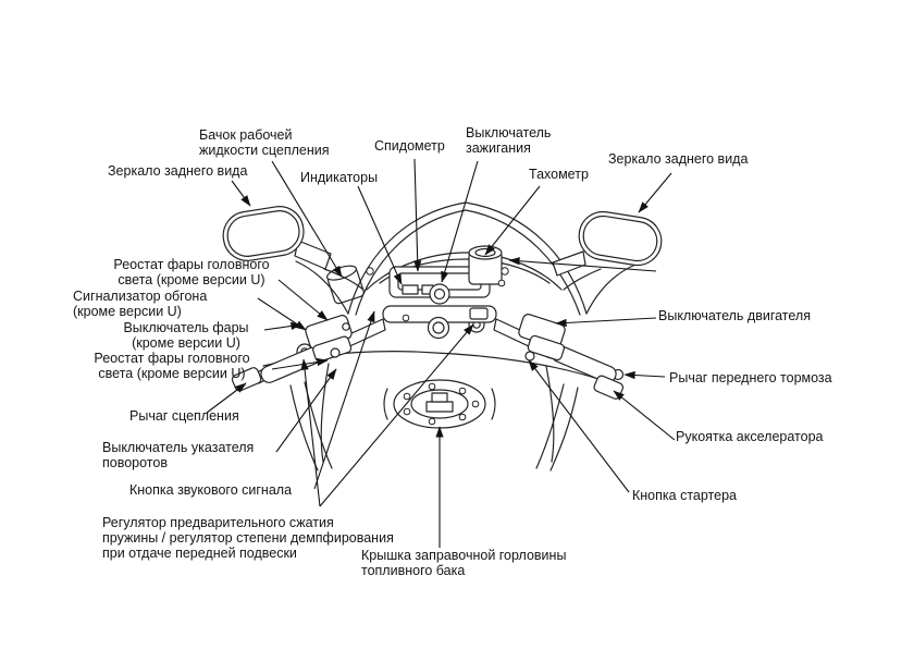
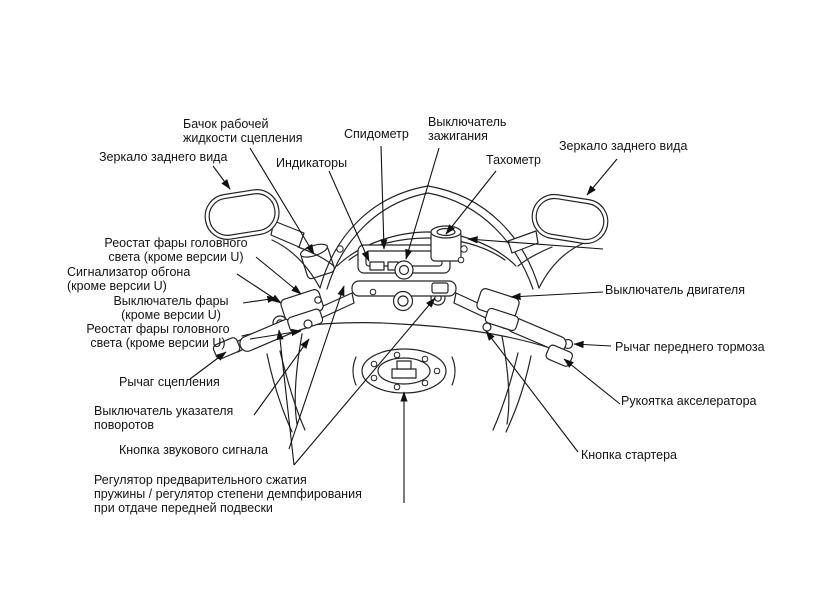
  Бачок рабочей
  жидкости сцепления
  Зеркало заднего вида
  Индикаторы
  Спидометр
  Выключатель
  зажигания
  Тахометр
  Зеркало заднего вида
  Реостат фары головного
  света (кроме версии U)
  Сигнализатор обгона
  (кроме версии U)
  Выключатель фары
  (кроме версии U)
  Реостат фары головного
  света (кроме версии U)
  Рычаг сцепления
  Выключатель указателя
  поворотов
  Кнопка звукового сигнала
  Регулятор предварительного сжатия
  пружины / регулятор степени демпфирования
  при отдаче передней подвески
- Крышка заправочной горловины
- топливного бака
  Выключатель двигателя
  Рычаг переднего тормоза
  Рукоятка акселератора
  Кнопка стартера
